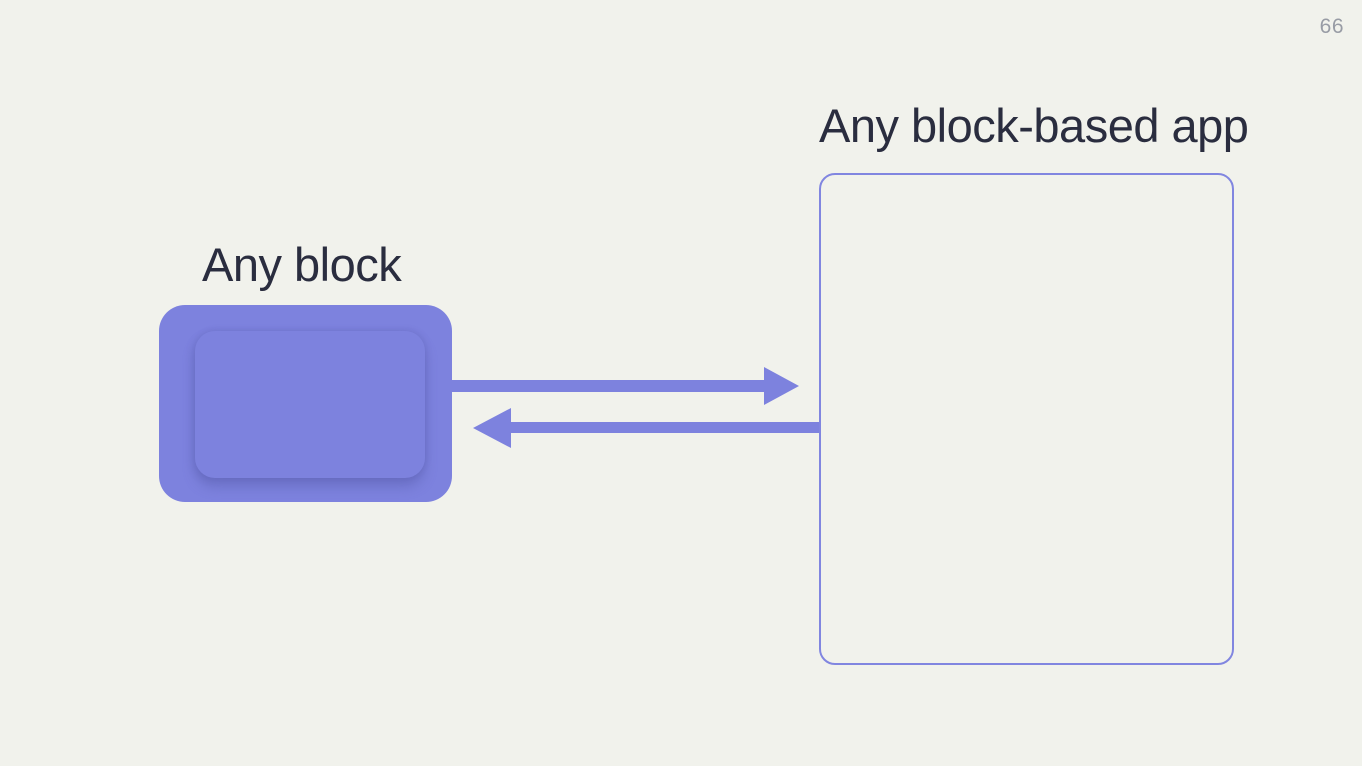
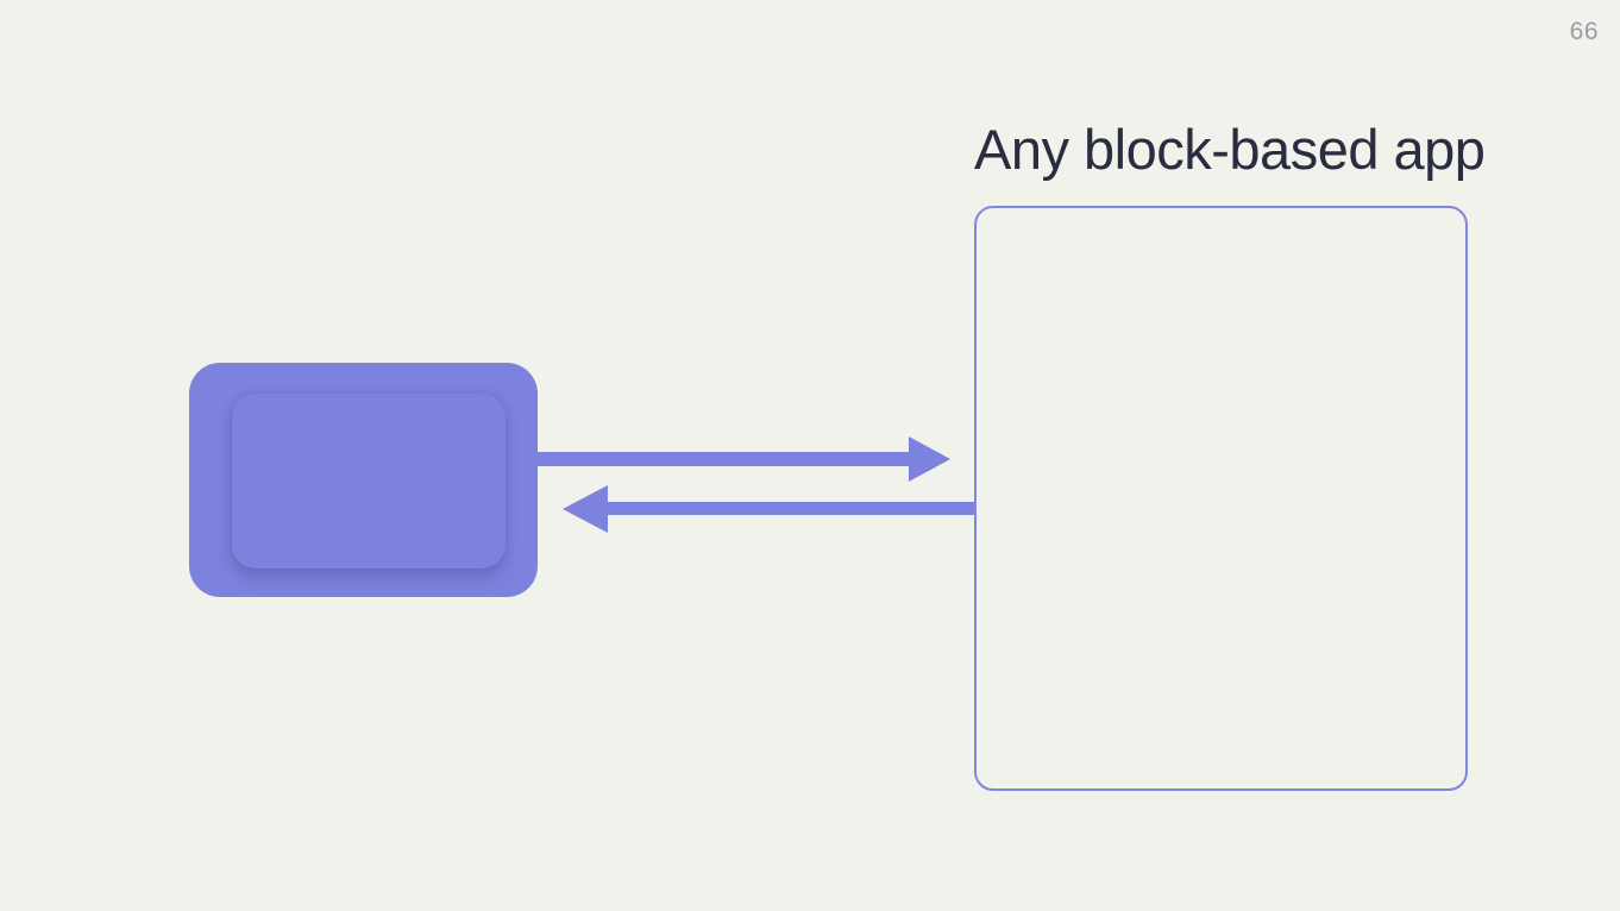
  66
  Any block-based app
- Any block
